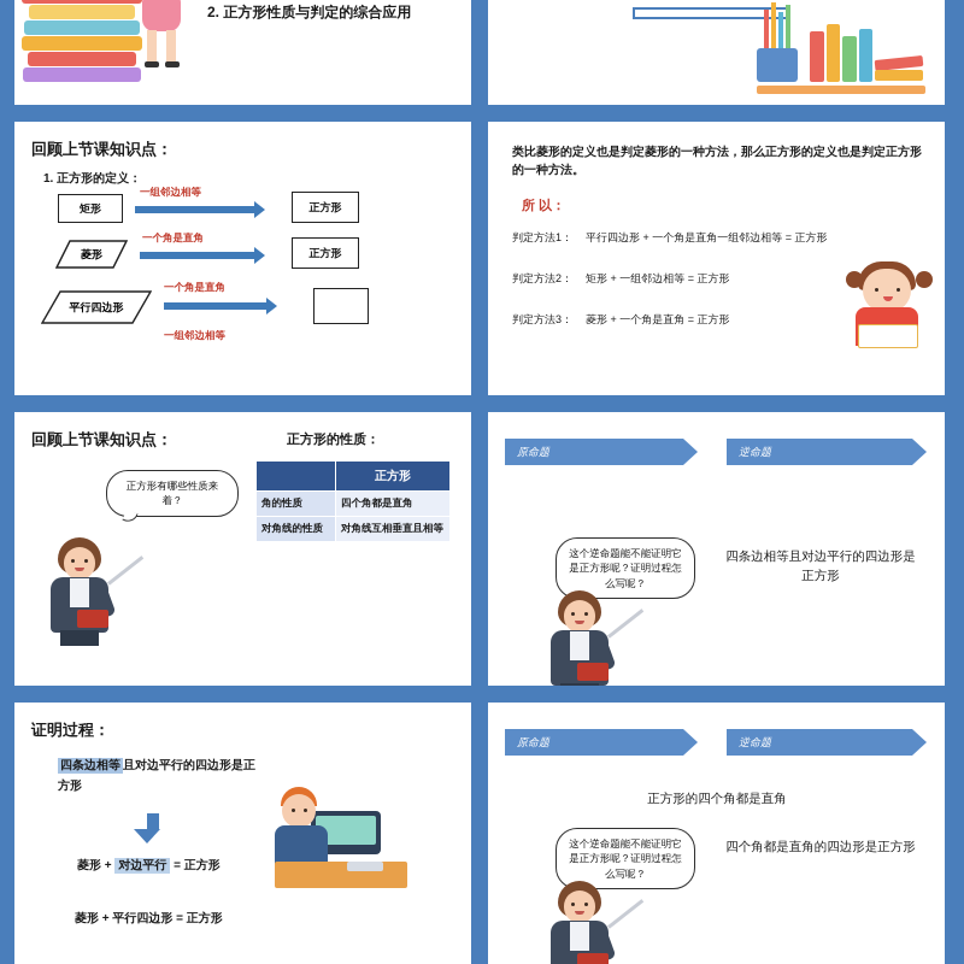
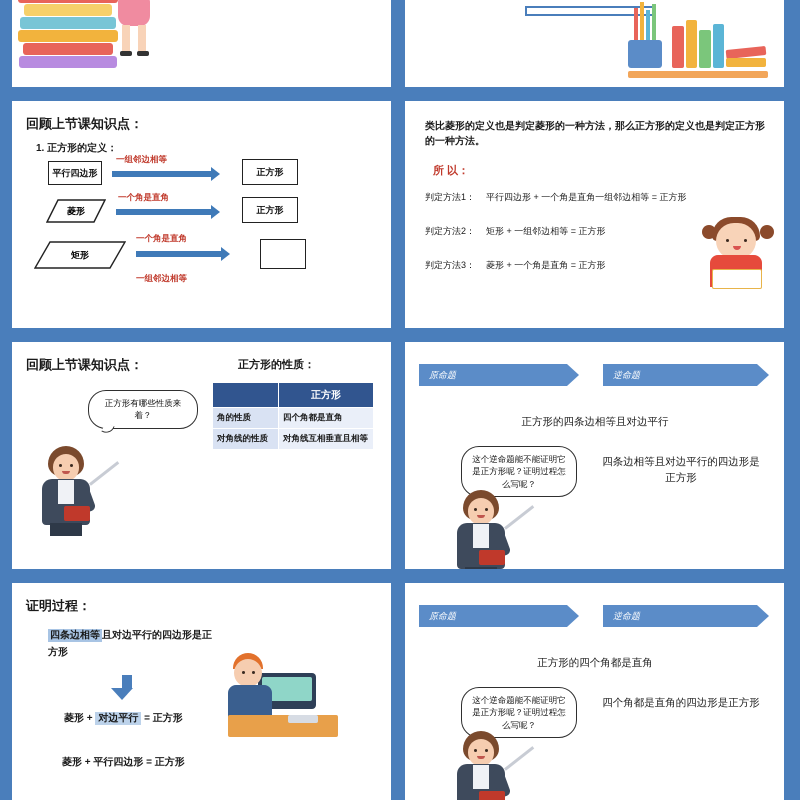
- 2. 正方形性质与判定的综合应用
  回顾上节课知识点：
  1. 正方形的定义：
- 矩形
+ 平行四边形
  一组邻边相等
  正方形
  菱形
  一个角是直角
  正方形
- 平行四边形
+ 矩形
  一个角是直角
  一组邻边相等
  类比菱形的定义也是判定菱形的一种方法，那么正方形的定义也是判定正方形的一种方法。
  所 以：
  判定方法1： 平行四边形 + 一个角是直角一组邻边相等 = 正方形
  判定方法2： 矩形 + 一组邻边相等 = 正方形
  判定方法3： 菱形 + 一个角是直角 = 正方形
  回顾上节课知识点：
  正方形的性质：
  正方形有哪些性质来着？
  	正方形
  角的性质	四个角都是直角
  对角线的性质	对角线互相垂直且相等
  原命题
  逆命题
+ 正方形的四条边相等且对边平行
  这个逆命题能不能证明它是正方形呢？证明过程怎么写呢？
  四条边相等且对边平行的四边形是正方形
  证明过程：
  四条边相等 且对边平行的四边形是正方形
  菱形 + 对边平行 = 正方形
  菱形 + 平行四边形 = 正方形
  原命题
  逆命题
  正方形的四个角都是直角
  这个逆命题能不能证明它是正方形呢？证明过程怎么写呢？
  四个角都是直角的四边形是正方形
